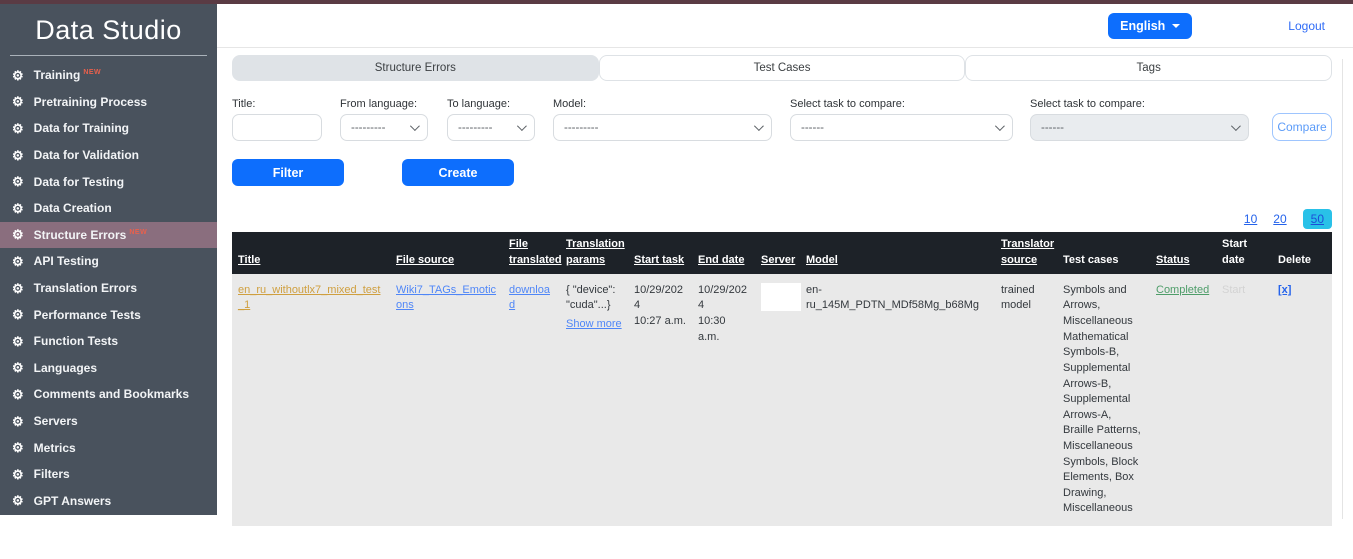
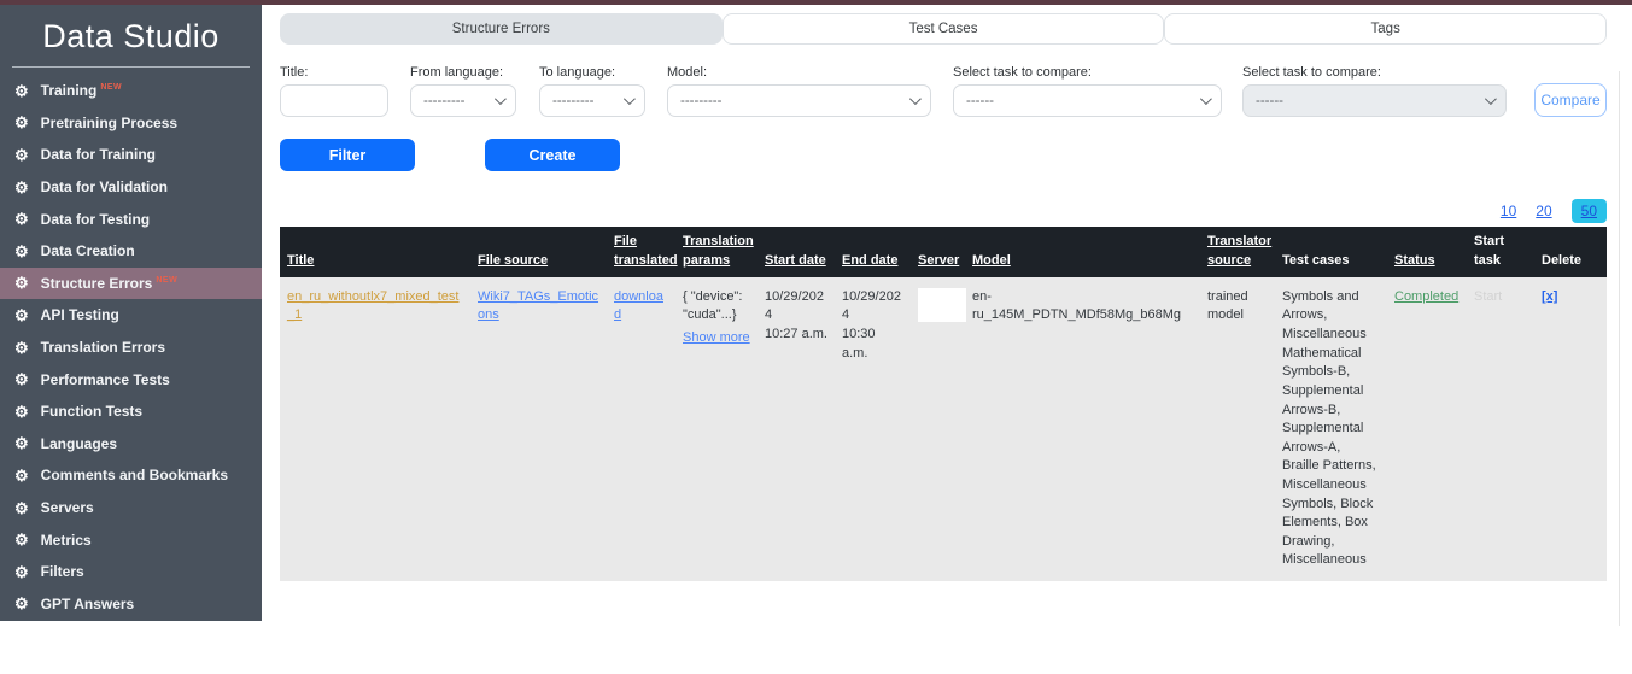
  Data Studio
  ⚙
  Training
  ⚙
  Pretraining Process
  ⚙
  Data for Training
  ⚙
  Data for Validation
  ⚙
  Data for Testing
  ⚙
  Data Creation
  ⚙
  Structure Errors
  ⚙
  API Testing
  ⚙
  Translation Errors
  ⚙
  Performance Tests
  ⚙
  Function Tests
  ⚙
  Languages
  ⚙
  Comments and Bookmarks
  ⚙
  Servers
  ⚙
  Metrics
  ⚙
  Filters
  ⚙
  GPT Answers
- English
- Logout
  Structure Errors
  Test Cases
  Tags
  Title:
  From language:
  ---------
  To language:
  ---------
  Model:
  ---------
  Select task to compare:
  ------
  Select task to compare:
  ------
  Compare
  Filter
  Create
  10
  20
  50
  Title
  File source
  File translated
  Translation params
- Start task
+ Start date
  End date
  Server
  Model
  Translator source
  Test cases
  Status
- Start date
+ Start task
  Delete
  en_ru_withoutlx7_mixed_test_1
  Wiki7_TAGs_Emoticons
  download
  { "device": "cuda"...} Show more
  10/29/2024
  10:27 a.m.
  10/29/2024
  10:30 a.m.
  en-ru_145M_PDTN_MDf58Mg_b68Mg
  trained model
  Symbols and Arrows, Miscellaneous Mathematical Symbols-B, Supplemental Arrows-B, Supplemental Arrows-A, Braille Patterns, Miscellaneous Symbols, Block Elements, Box Drawing, Miscellaneous
  Completed
  [x]
